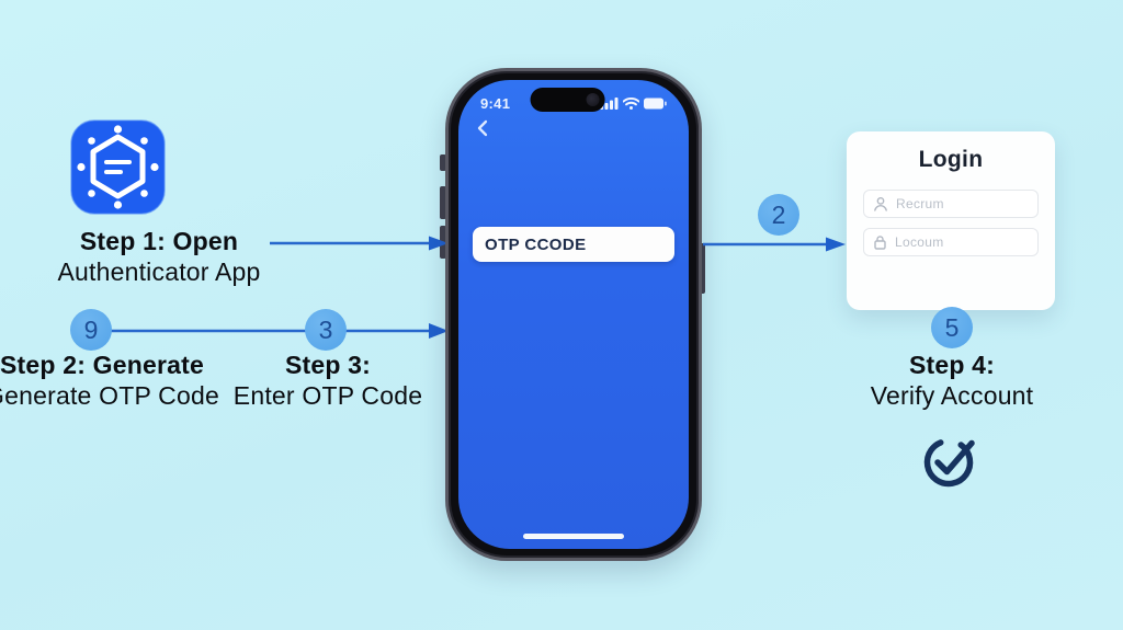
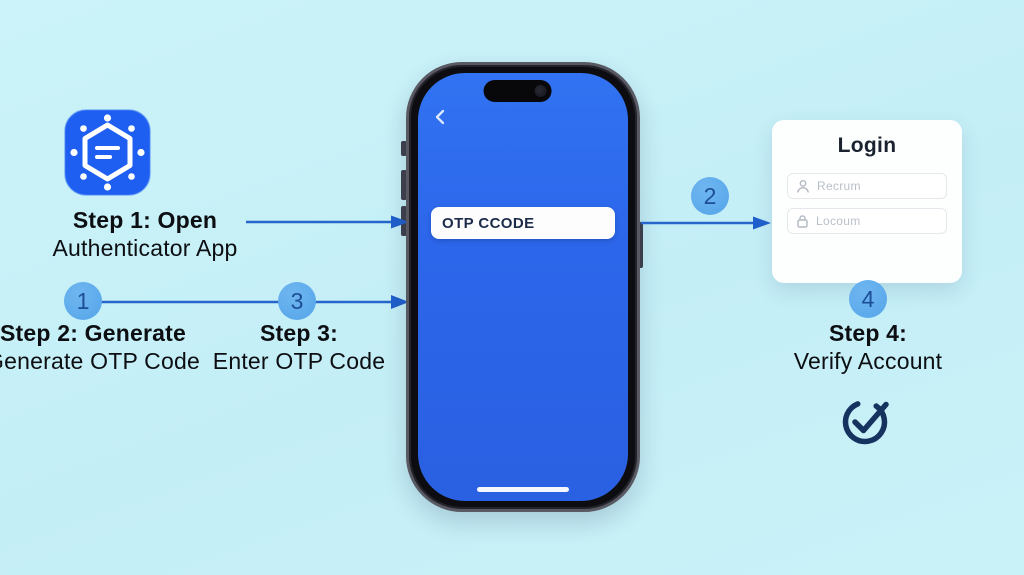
  Step 1: Open
  Authenticator App
- 9
+ 1
  3
  Step 2: Generate
  enerate OTP Code
  Step 3:
  Enter OTP Code
- 9:41
  OTP CCODE
  2
  Login
  Recrum
  Locoum
- 5
+ 4
  Step 4:
  Verify Account
